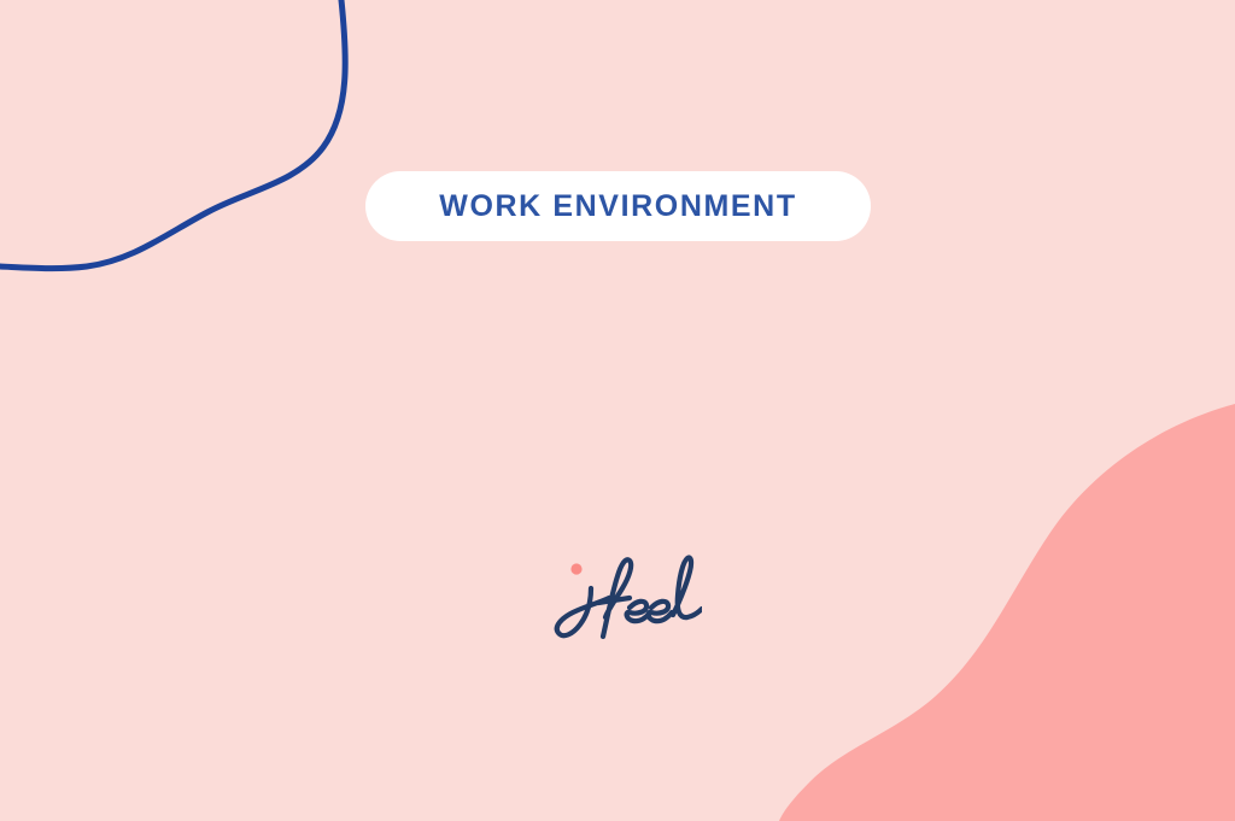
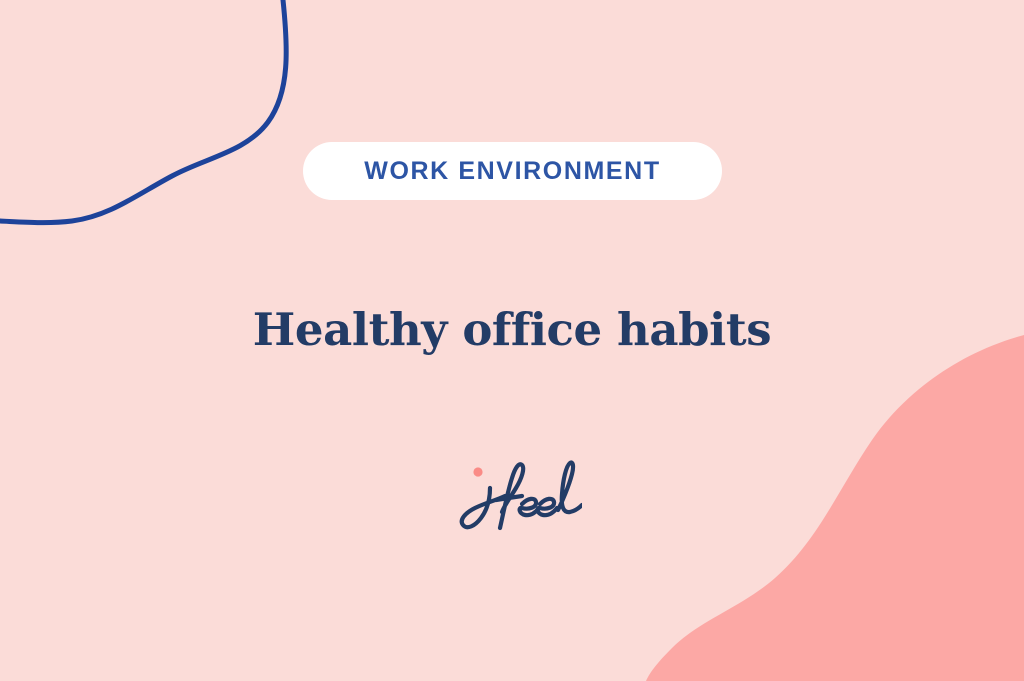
  WORK ENVIRONMENT
+ Healthy office habits
